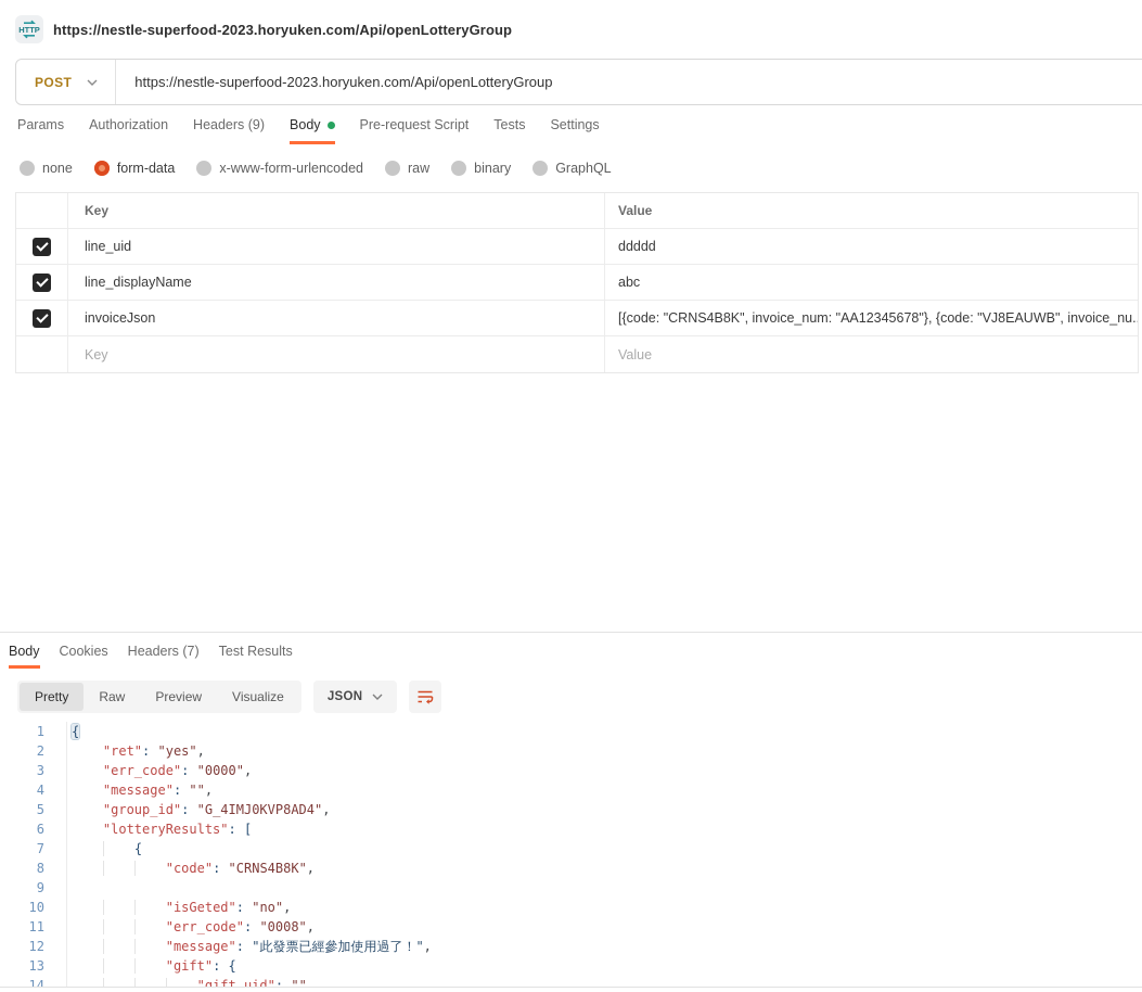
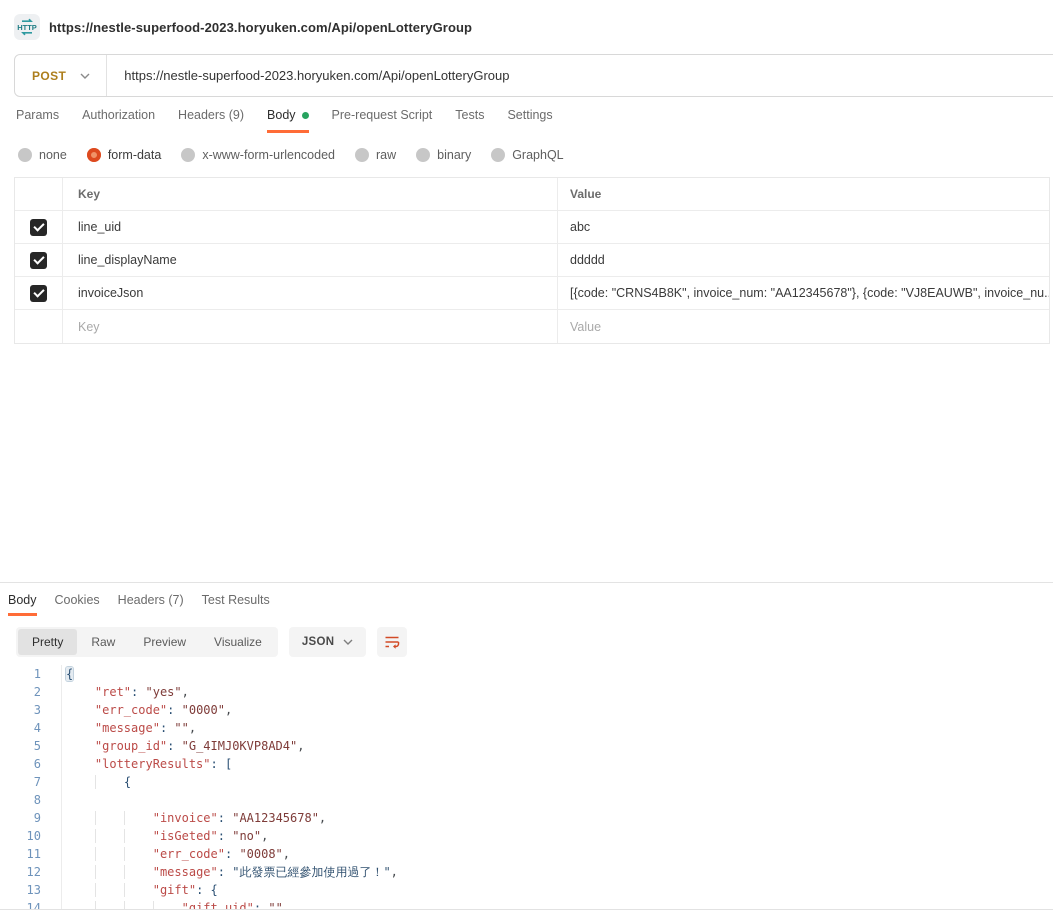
  HTTP
  https://nestle-superfood-2023.horyuken.com/Api/openLotteryGroup
  POST
  https://nestle-superfood-2023.horyuken.com/Api/openLotteryGroup
  Params
  Authorization
  Headers (9)
  Body
  Pre-request Script
  Tests
  Settings
  none
  form-data
  x-www-form-urlencoded
  raw
  binary
  GraphQL
  Key
  Value
  line_uid
- ddddd
+ abc
  line_displayName
- abc
+ ddddd
  invoiceJson
  [{code: "CRNS4B8K", invoice_num: "AA12345678"}, {code: "VJ8EAUWB", invoice_nu.
  Key
  Value
  Body
  Cookies
  Headers (7)
  Test Results
  Pretty
  Raw
  Preview
  Visualize
  JSON
  1
  {
  2
  "ret": "yes",
  3
  "err_code": "0000",
  4
  "message": "",
  5
  "group_id": "G_4IMJ0KVP8AD4",
  6
  "lotteryResults": [
  7
  {
  8
- "code": "CRNS4B8K",
  9
+ "invoice": "AA12345678",
  10
  "isGeted": "no",
  11
  "err_code": "0008",
  12
  "message": "此發票已經參加使用過了！",
  13
  "gift": {
  14
  "gift_uid": ""
